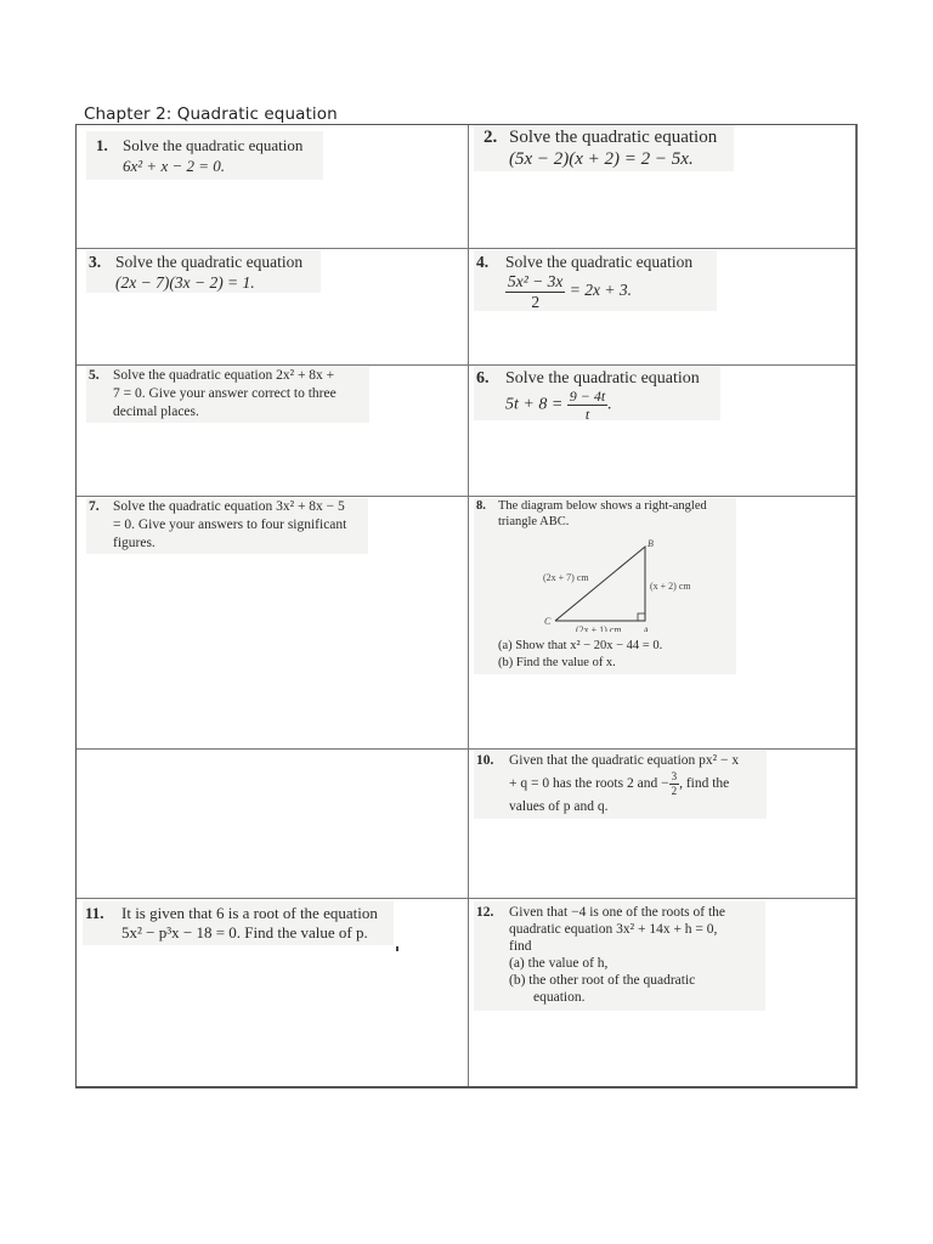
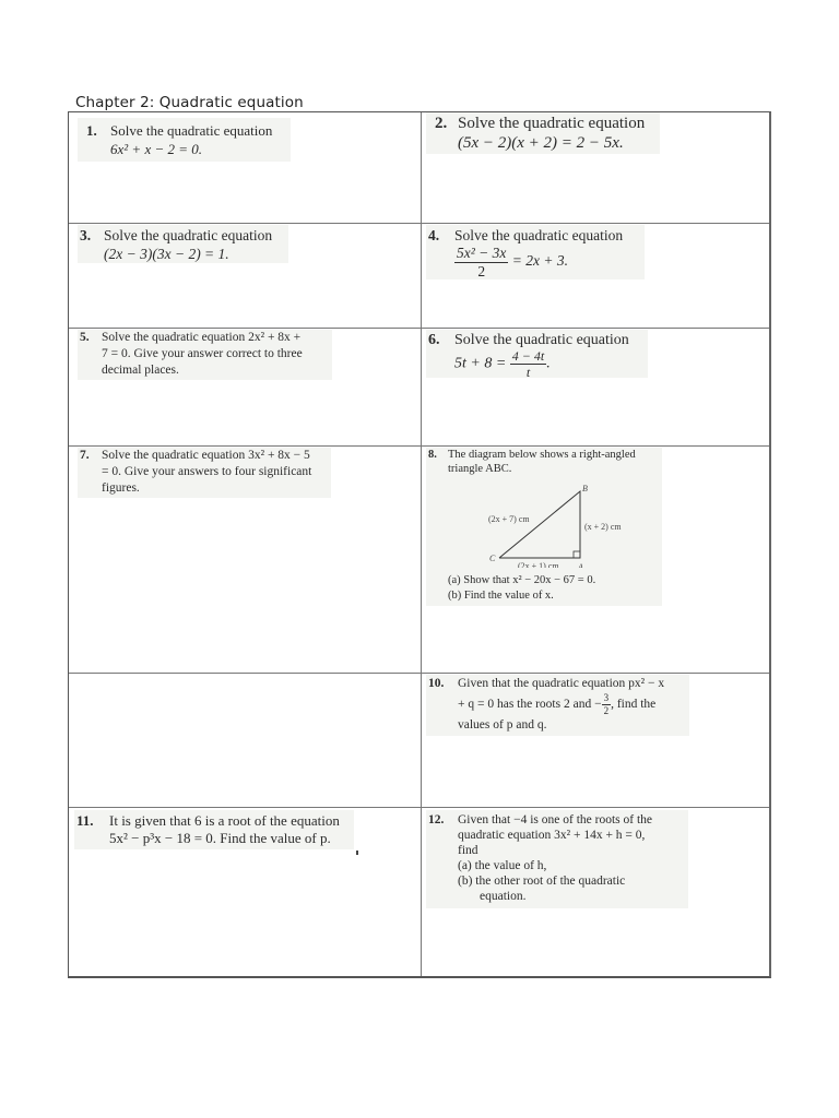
  Chapter 2: Quadratic equation
  1.
  Solve the quadratic equation
  6x² + x − 2 = 0.
  2.
  Solve the quadratic equation
  (5x − 2)(x + 2) = 2 − 5x.
  3.
  Solve the quadratic equation
- (2x − 7)(3x − 2) = 1.
+ (2x − 3)(3x − 2) = 1.
  4.
  Solve the quadratic equation
  5x² − 3x
  2
  = 2x + 3.
  5.
  Solve the quadratic equation 2x² + 8x +
  7 = 0. Give your answer correct to three
  decimal places.
  6.
  Solve the quadratic equation
  5t + 8 =
- 9 − 4t
+ 4 − 4t
  t
  .
  7.
  Solve the quadratic equation 3x² + 8x − 5
  = 0. Give your answers to four significant
  figures.
  8.
  The diagram below shows a right-angled
  triangle ABC.
  B
  C
  A
  (2x + 7) cm
  (x + 2) cm
  (2x + 1) cm
- (a) Show that x² − 20x − 44 = 0.
+ (a) Show that x² − 20x − 67 = 0.
  (b) Find the value of x.
  10.
  Given that the quadratic equation px² − x
  + q = 0 has the roots 2 and −
  3
  2
  , find the
  values of p and q.
  11.
  It is given that 6 is a root of the equation
  5x² − p³x − 18 = 0. Find the value of p.
  12.
  Given that −4 is one of the roots of the
  quadratic equation 3x² + 14x + h = 0,
  find
  (a) the value of h,
  (b) the other root of the quadratic
  equation.
